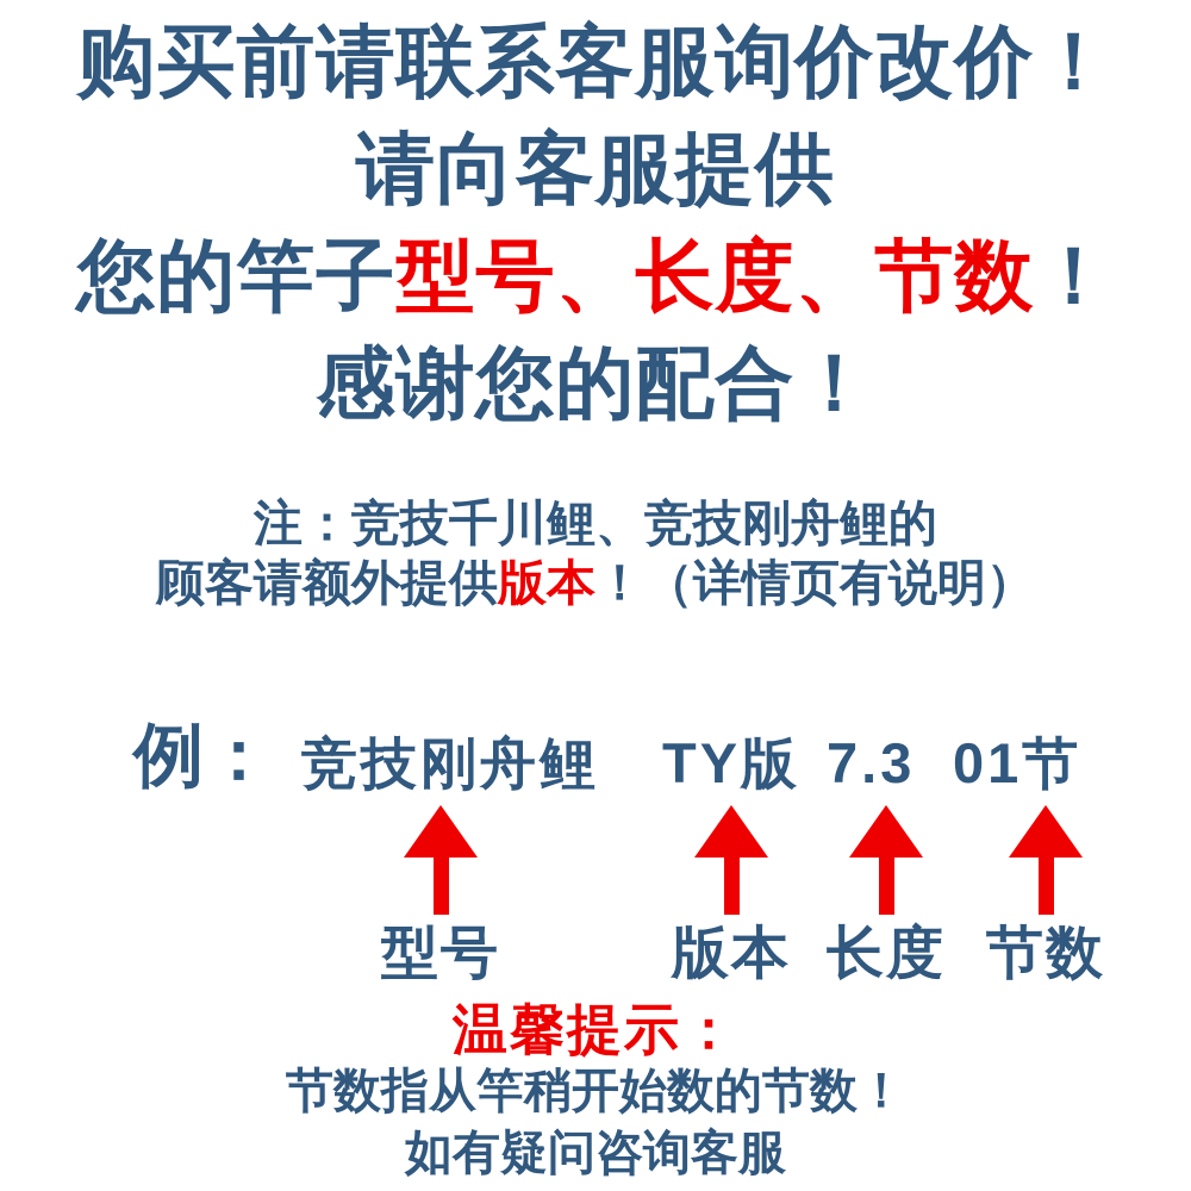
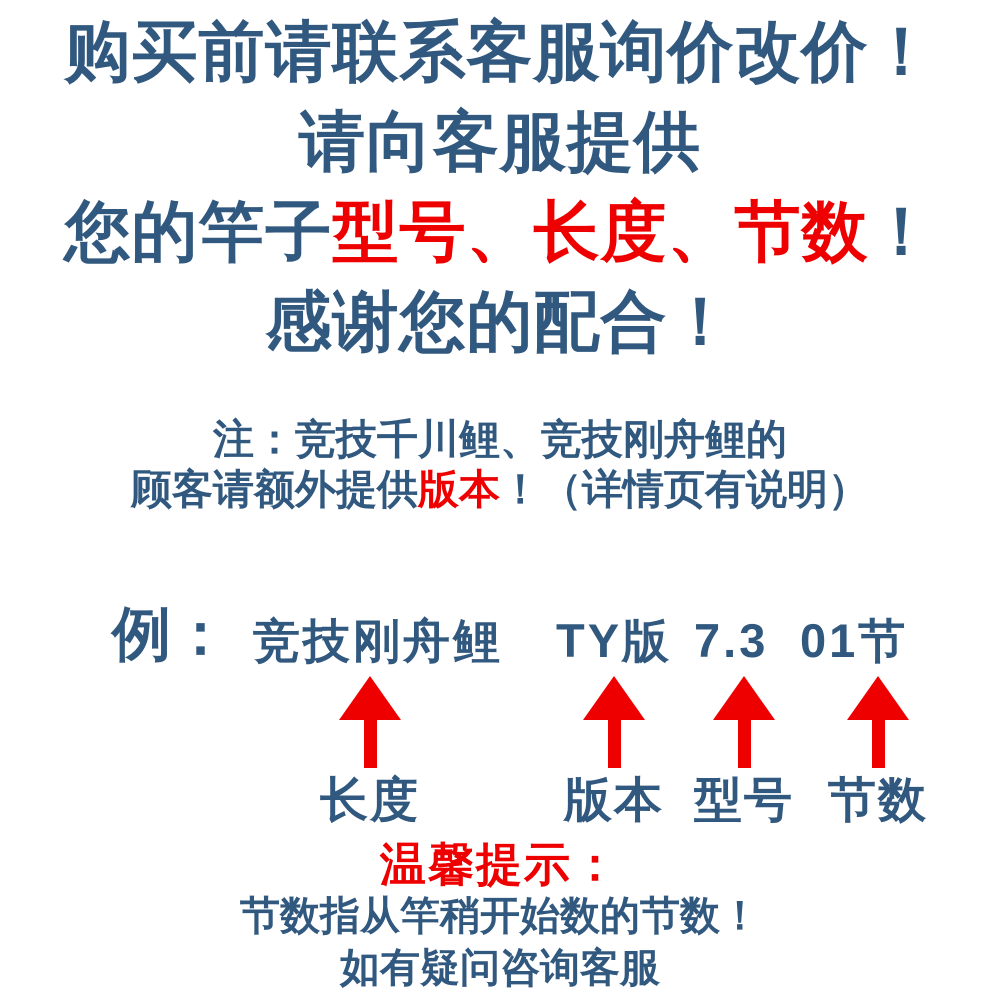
  购买前请联系客服询价改价！
  请向客服提供
  您的竿子型号、长度、节数！
  感谢您的配合！
  注：竞技千川鲤、竞技刚舟鲤的
  顾客请额外提供版本！（详情页有说明）
  例：
  竞技刚舟鲤
  TY版
  7.3
  01节
- 型号
+ 长度
  版本
- 长度
+ 型号
  节数
  温馨提示：
  节数指从竿稍开始数的节数！
  如有疑问咨询客服
